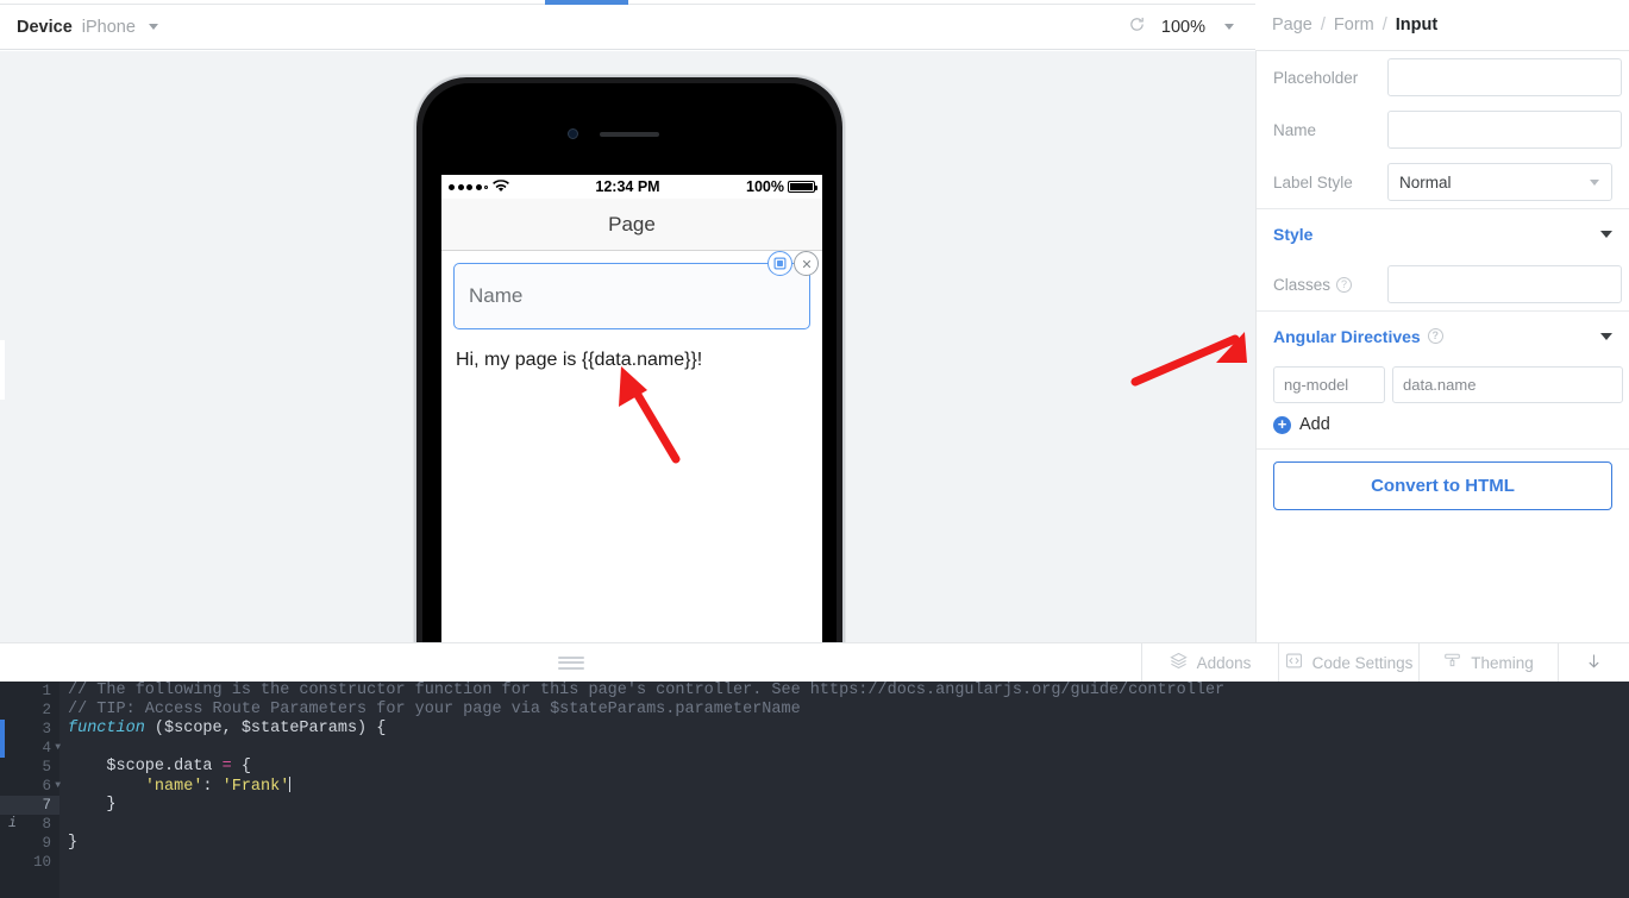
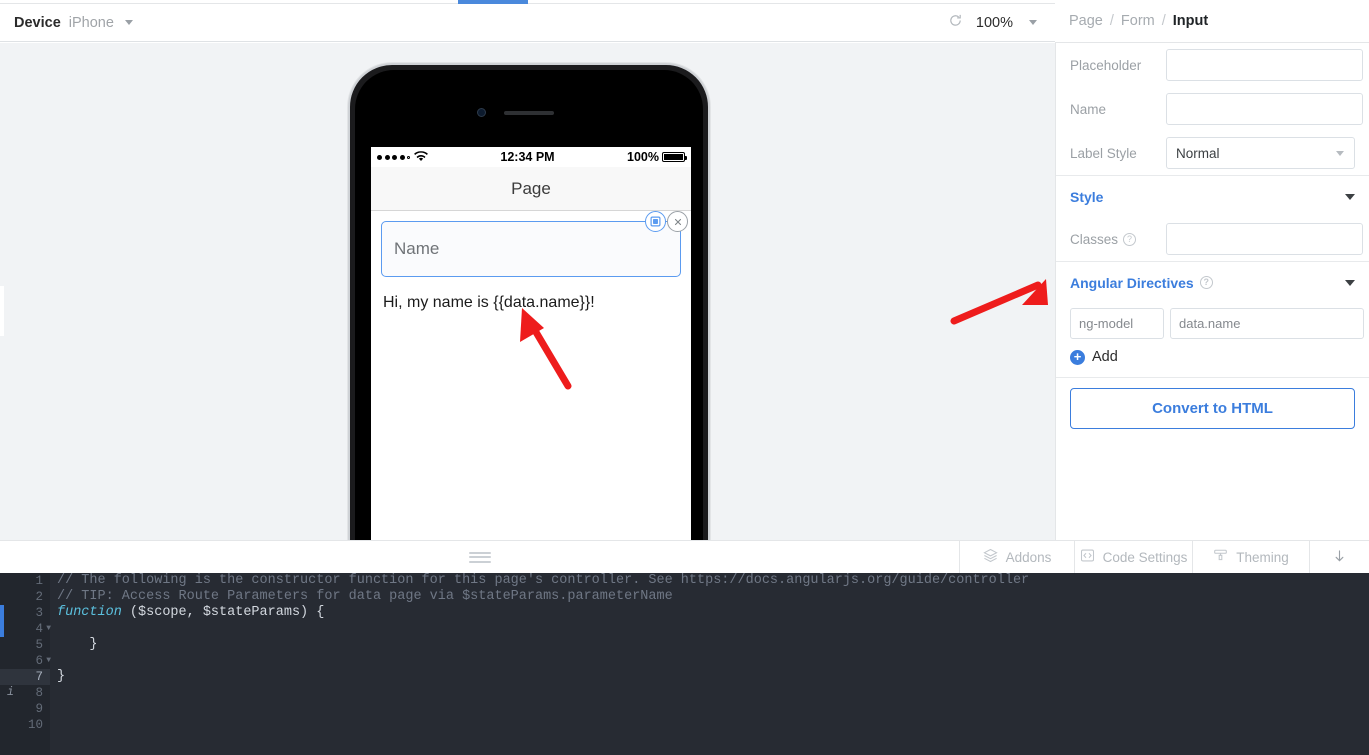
  Device
  iPhone
  100%
  Page
  /
  Form
  /
  Input
  12:34 PM
  100%
  Page
  Name
- Hi, my page is {{data.name}}!
+ Hi, my name is {{data.name}}!
  Placeholder
  Name
  Label Style
  Normal
  Style
  Classes
  ?
  Angular Directives
  ?
  ng-model
  data.name
  +
  Add
  Convert to HTML
  Addons
  Code Settings
  Theming
  1
  2
  3
  4
  ▼
  5
  6
  ▼
  7
  8
  i
  9
  10
  // The following is the constructor function for this page's controller. See https://docs.angularjs.org/guide/controller
- // TIP: Access Route Parameters for your page via $stateParams.parameterName
+ // TIP: Access Route Parameters for data page via $stateParams.parameterName
  function ($scope, $stateParams) {
- $scope.data = {
- 'name': 'Frank'
  }
  }
